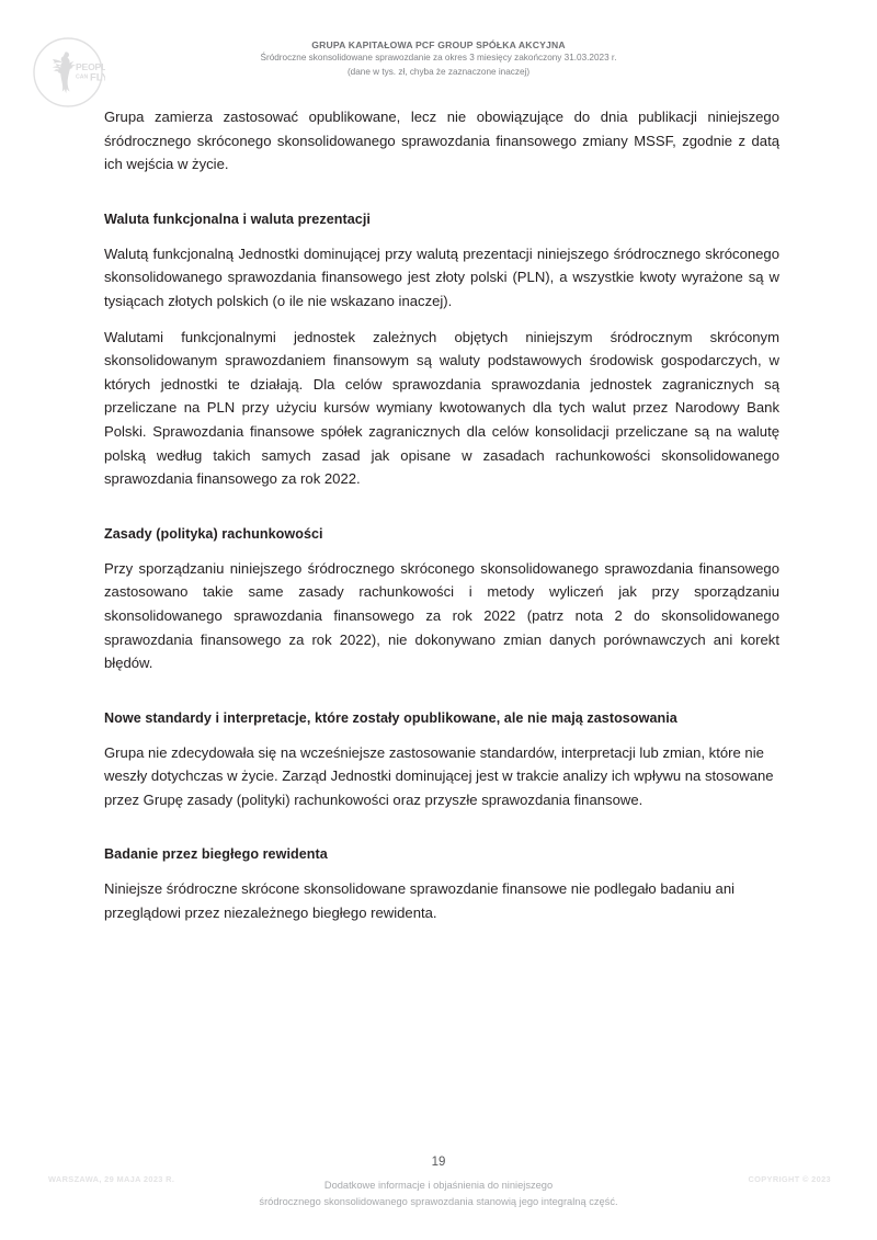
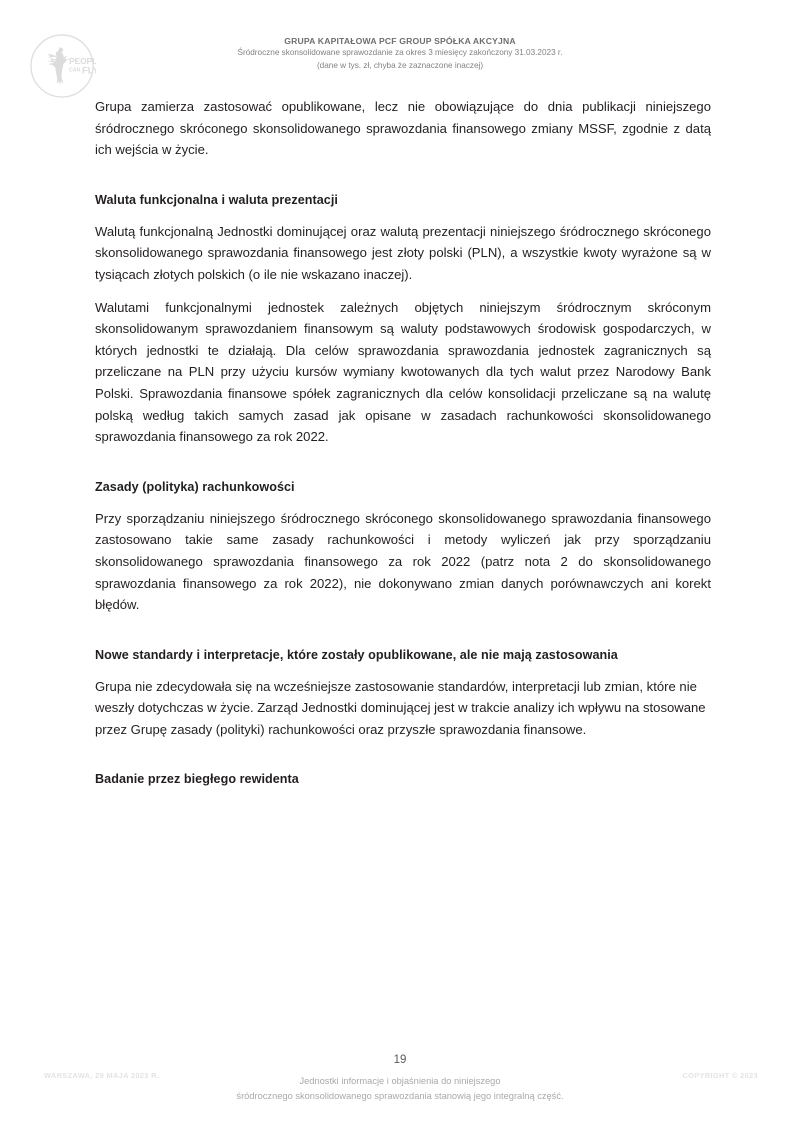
  PEOPL
  FLY
  GRUPA KAPITAŁOWA PCF GROUP SPÓŁKA AKCYJNA
  Śródroczne skonsolidowane sprawozdanie za okres 3 miesięcy zakończony 31.03.2023 r.
  (dane w tys. zł, chyba że zaznaczone inaczej)
  Grupa zamierza zastosować opublikowane, lecz nie obowiązujące do dnia publikacji niniejszego śródrocznego skróconego skonsolidowanego sprawozdania finansowego zmiany MSSF, zgodnie z datą ich wejścia w życie.
  Waluta funkcjonalna i waluta prezentacji
- Walutą funkcjonalną Jednostki dominującej przy walutą prezentacji niniejszego śródrocznego skróconego skonsolidowanego sprawozdania finansowego jest złoty polski (PLN), a wszystkie kwoty wyrażone są w tysiącach złotych polskich (o ile nie wskazano inaczej).
+ Walutą funkcjonalną Jednostki dominującej oraz walutą prezentacji niniejszego śródrocznego skróconego skonsolidowanego sprawozdania finansowego jest złoty polski (PLN), a wszystkie kwoty wyrażone są w tysiącach złotych polskich (o ile nie wskazano inaczej).
  Walutami funkcjonalnymi jednostek zależnych objętych niniejszym śródrocznym skróconym skonsolidowanym sprawozdaniem finansowym są waluty podstawowych środowisk gospodarczych, w których jednostki te działają. Dla celów sprawozdania sprawozdania jednostek zagranicznych są przeliczane na PLN przy użyciu kursów wymiany kwotowanych dla tych walut przez Narodowy Bank Polski. Sprawozdania finansowe spółek zagranicznych dla celów konsolidacji przeliczane są na walutę polską według takich samych zasad jak opisane w zasadach rachunkowości skonsolidowanego sprawozdania finansowego za rok 2022.
  Zasady (polityka) rachunkowości
  Przy sporządzaniu niniejszego śródrocznego skróconego skonsolidowanego sprawozdania finansowego zastosowano takie same zasady rachunkowości i metody wyliczeń jak przy sporządzaniu skonsolidowanego sprawozdania finansowego za rok 2022 (patrz nota 2 do skonsolidowanego sprawozdania finansowego za rok 2022), nie dokonywano zmian danych porównawczych ani korekt błędów.
  Nowe standardy i interpretacje, które zostały opublikowane, ale nie mają zastosowania
  Grupa nie zdecydowała się na wcześniejsze zastosowanie standardów, interpretacji lub zmian, które nie weszły dotychczas w życie. Zarząd Jednostki dominującej jest w trakcie analizy ich wpływu na stosowane przez Grupę zasady (polityki) rachunkowości oraz przyszłe sprawozdania finansowe.
  Badanie przez biegłego rewidenta
- Niniejsze śródroczne skrócone skonsolidowane sprawozdanie finansowe nie podlegało badaniu ani przeglądowi przez niezależnego biegłego rewidenta.
  19
- Dodatkowe informacje i objaśnienia do niniejszego
+ Jednostki informacje i objaśnienia do niniejszego
  śródrocznego skonsolidowanego sprawozdania stanowią jego integralną część.
  WARSZAWA, 29 MAJA 2023 R.
  COPYRIGHT © 2023
